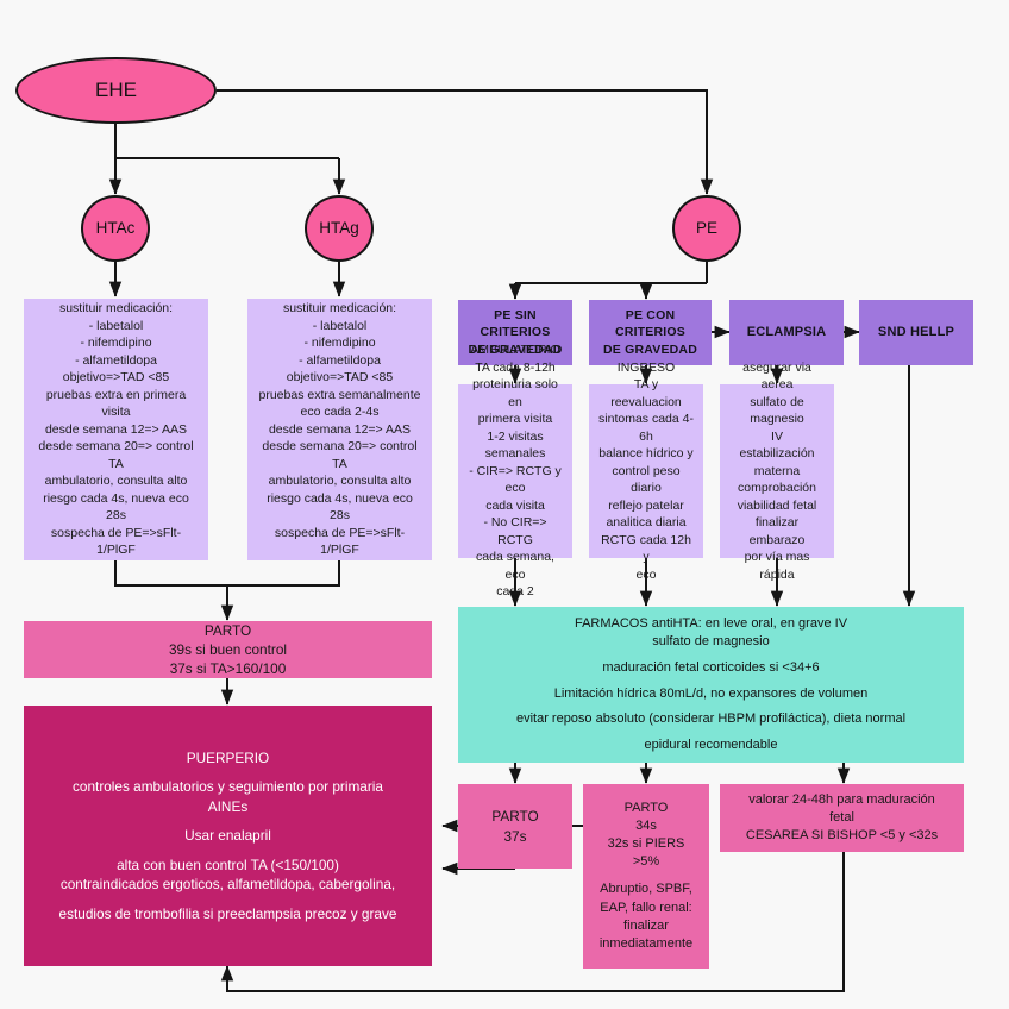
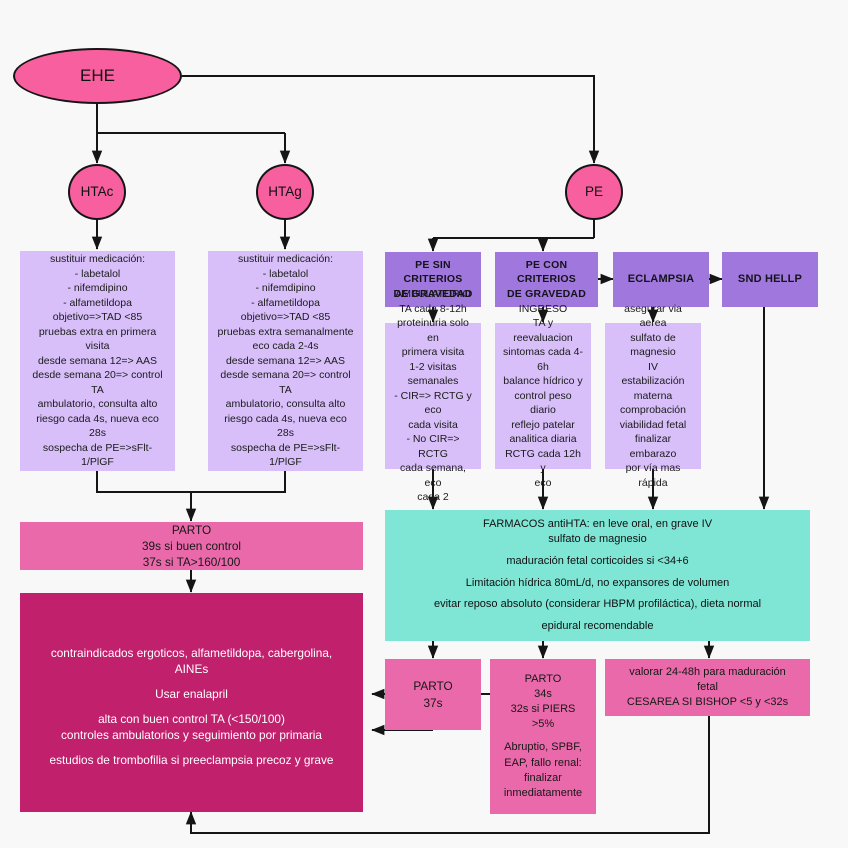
  EHE
  HTAc
  HTAg
  PE
  sustituir medicación:
  - labetalol
  - nifemdipino
  - alfametildopa
  objetivo=>TAD <85
  pruebas extra en primera visita
  desde semana 12=> AAS
  desde semana 20=> control TA
  ambulatorio, consulta alto
  riesgo cada 4s, nueva eco 28s
  sospecha de PE=>sFlt-1/PlGF
  sustituir medicación:
  - labetalol
  - nifemdipino
  - alfametildopa
  objetivo=>TAD <85
  pruebas extra semanalmente
  eco cada 2-4s
  desde semana 12=> AAS
  desde semana 20=> control TA
  ambulatorio, consulta alto
  riesgo cada 4s, nueva eco 28s
  sospecha de PE=>sFlt-1/PlGF
  PE SIN CRITERIOS
  DE GRAVEDAD
  PE CON CRITERIOS
  DE GRAVEDAD
  ECLAMPSIA
  SND HELLP
  AMBULATORIO
  TA cada 8-12h
  proteinuria solo en
  primera visita
  1-2 visitas semanales
  - CIR=> RCTG y eco
  cada visita
  - No CIR=> RCTG
  cada semana, eco
  cada 2
  INGRESO
  TA y reevaluacion
  sintomas cada 4-6h
  balance hídrico y
  control peso diario
  reflejo patelar
  analitica diaria
  RCTG cada 12h y
  eco
  asegurar via aerea
  sulfato de magnesio
  IV
  estabilización
  materna
  comprobación
  viabilidad fetal
  finalizar embarazo
  por vía mas rápida
  PARTO
  39s si buen control
  37s si TA>160/100
- PUERPERIO
- controles ambulatorios y seguimiento por primaria
+ contraindicados ergoticos, alfametildopa, cabergolina,
  AINEs
  Usar enalapril
  alta con buen control TA (<150/100)
- contraindicados ergoticos, alfametildopa, cabergolina,
+ controles ambulatorios y seguimiento por primaria
  estudios de trombofilia si preeclampsia precoz y grave
  FARMACOS antiHTA: en leve oral, en grave IV
  sulfato de magnesio
  maduración fetal corticoides si <34+6
  Limitación hídrica 80mL/d, no expansores de volumen
  evitar reposo absoluto (considerar HBPM profiláctica), dieta normal
  epidural recomendable
  PARTO
  37s
  PARTO
  34s
  32s si PIERS >5%
  Abruptio, SPBF,
  EAP, fallo renal:
  finalizar
  inmediatamente
  valorar 24-48h para maduración
  fetal
  CESAREA SI BISHOP <5 y <32s
